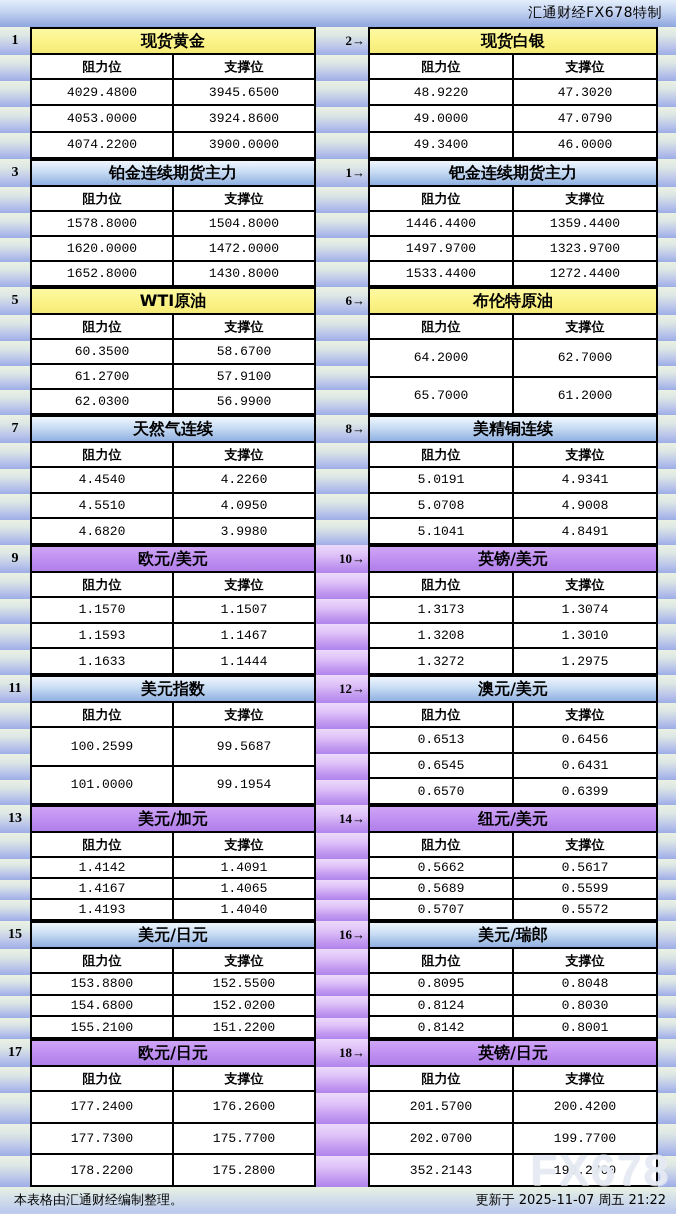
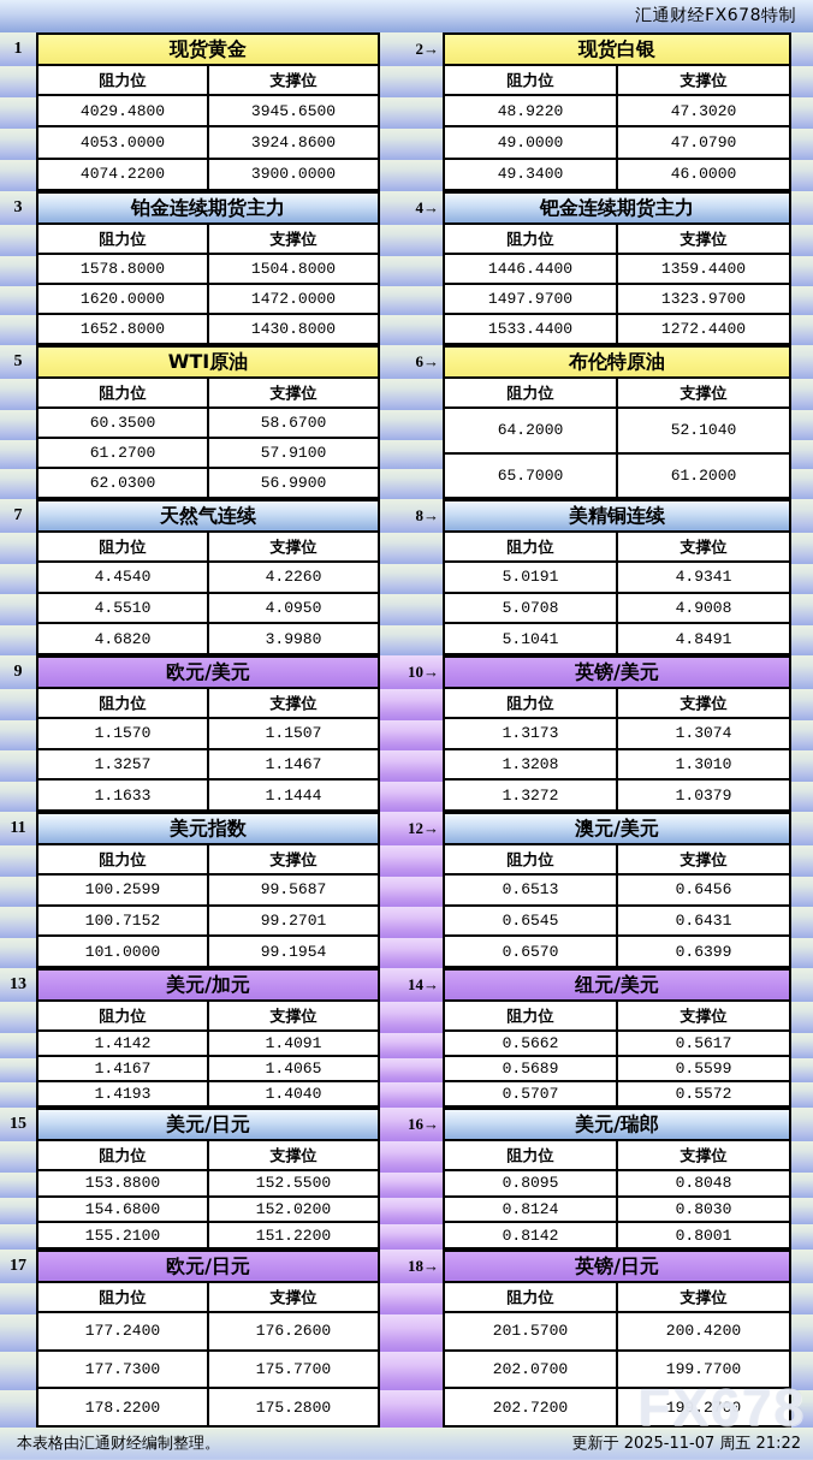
  汇通财经FX678特制
  1
  现货黄金
  阻力位
  支撑位
  4029.4800
  3945.6500
  4053.0000
  3924.8600
  4074.2200
  3900.0000
  2→
  现货白银
  阻力位
  支撑位
  48.9220
  47.3020
  49.0000
  47.0790
  49.3400
  46.0000
  3
  铂金连续期货主力
  阻力位
  支撑位
  1578.8000
  1504.8000
  1620.0000
  1472.0000
  1652.8000
  1430.8000
- 1→
+ 4→
  钯金连续期货主力
  阻力位
  支撑位
  1446.4400
  1359.4400
  1497.9700
  1323.9700
  1533.4400
  1272.4400
  5
  WTI原油
  阻力位
  支撑位
  60.3500
  58.6700
  61.2700
  57.9100
  62.0300
  56.9900
  6→
  布伦特原油
  阻力位
  支撑位
  64.2000
- 62.7000
+ 52.1040
  65.7000
  61.2000
  7
  天然气连续
  阻力位
  支撑位
  4.4540
  4.2260
  4.5510
  4.0950
  4.6820
  3.9980
  8→
  美精铜连续
  阻力位
  支撑位
  5.0191
  4.9341
  5.0708
  4.9008
  5.1041
  4.8491
  9
  欧元/美元
  阻力位
  支撑位
  1.1570
  1.1507
- 1.1593
+ 1.3257
  1.1467
  1.1633
  1.1444
  10→
  英镑/美元
  阻力位
  支撑位
  1.3173
  1.3074
  1.3208
  1.3010
  1.3272
- 1.2975
+ 1.0379
  11
  美元指数
  阻力位
  支撑位
  100.2599
  99.5687
+ 100.7152
+ 99.2701
  101.0000
  99.1954
  12→
  澳元/美元
  阻力位
  支撑位
  0.6513
  0.6456
  0.6545
  0.6431
  0.6570
  0.6399
  13
  美元/加元
  阻力位
  支撑位
  1.4142
  1.4091
  1.4167
  1.4065
  1.4193
  1.4040
  14→
  纽元/美元
  阻力位
  支撑位
  0.5662
  0.5617
  0.5689
  0.5599
  0.5707
  0.5572
  15
  美元/日元
  阻力位
  支撑位
  153.8800
  152.5500
  154.6800
  152.0200
  155.2100
  151.2200
  16→
  美元/瑞郎
  阻力位
  支撑位
  0.8095
  0.8048
  0.8124
  0.8030
  0.8142
  0.8001
  17
  欧元/日元
  阻力位
  支撑位
  177.2400
  176.2600
  177.7300
  175.7700
  178.2200
  175.2800
  18→
  英镑/日元
  阻力位
  支撑位
  201.5700
  200.4200
  202.0700
  199.7700
- 352.2143
+ 202.7200
  199.2700
  本表格由汇通财经编制整理。
  更新于 2025-11-07 周五 21:22
  FX678
